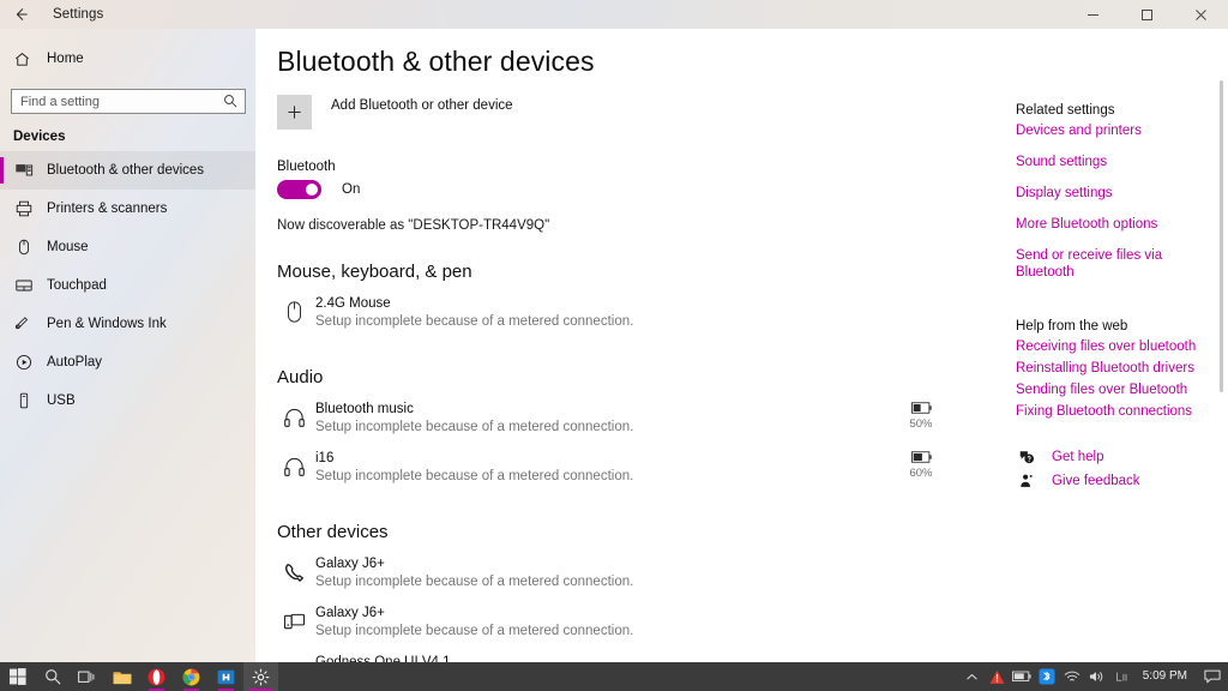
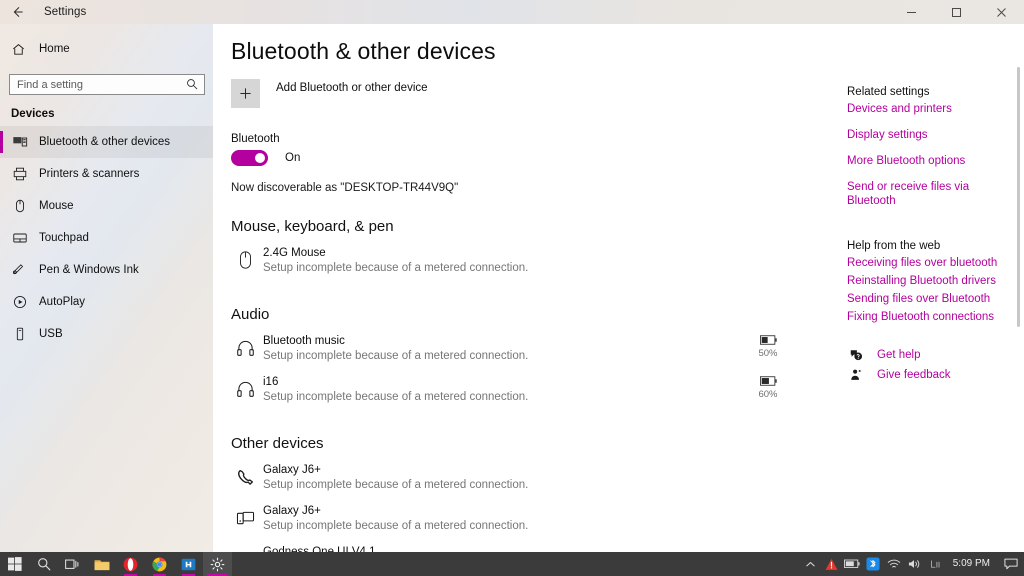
  Settings
  Home
  Find a setting
  Devices
  Bluetooth & other devices
  Printers & scanners
  Mouse
  Touchpad
  Pen & Windows Ink
  AutoPlay
  USB
  Bluetooth & other devices
  Add Bluetooth or other device
  Bluetooth
  On
  Now discoverable as "DESKTOP-TR44V9Q"
  Mouse, keyboard, & pen
  2.4G Mouse
  Setup incomplete because of a metered connection.
  Audio
  Bluetooth music
  Setup incomplete because of a metered connection.
  50%
  i16
  Setup incomplete because of a metered connection.
  60%
  Other devices
  Galaxy J6+
  Setup incomplete because of a metered connection.
  Galaxy J6+
  Setup incomplete because of a metered connection.
  Related settings
  Devices and printers
- Sound settings
  Display settings
  More Bluetooth options
  Send or receive files via Bluetooth
  Help from the web
  Receiving files over bluetooth
  Reinstalling Bluetooth drivers
  Sending files over Bluetooth
  Fixing Bluetooth connections
  Get help
  Give feedback
  5:09 PM
